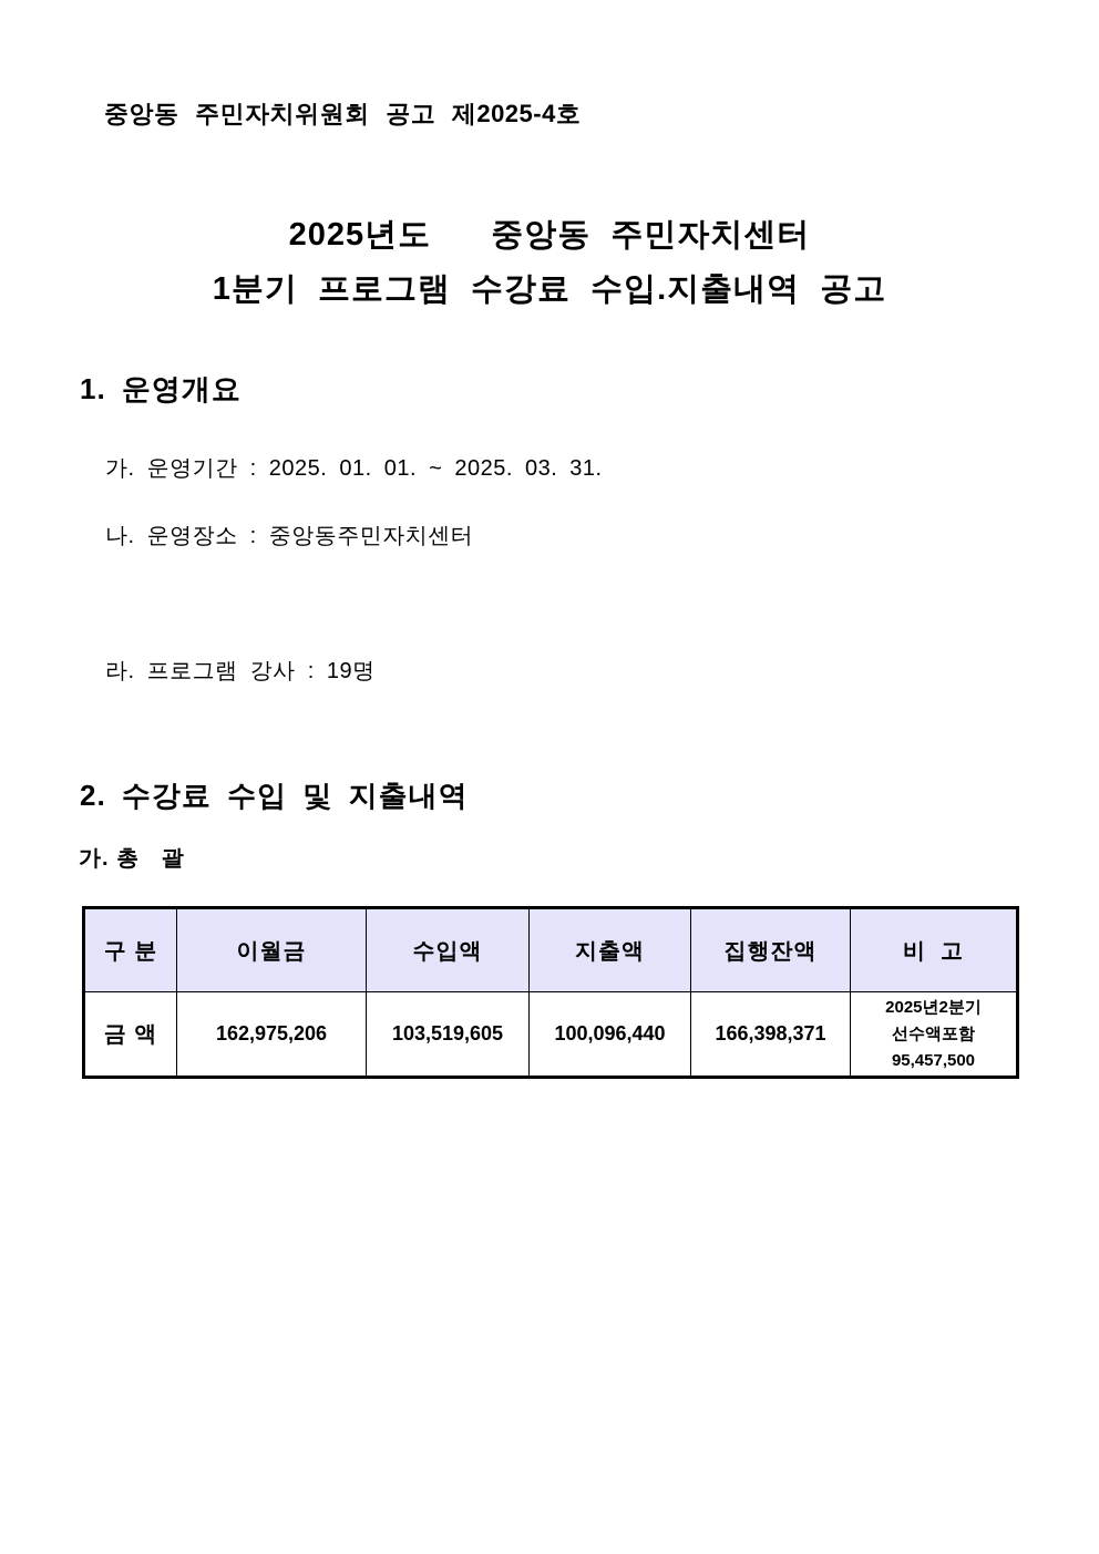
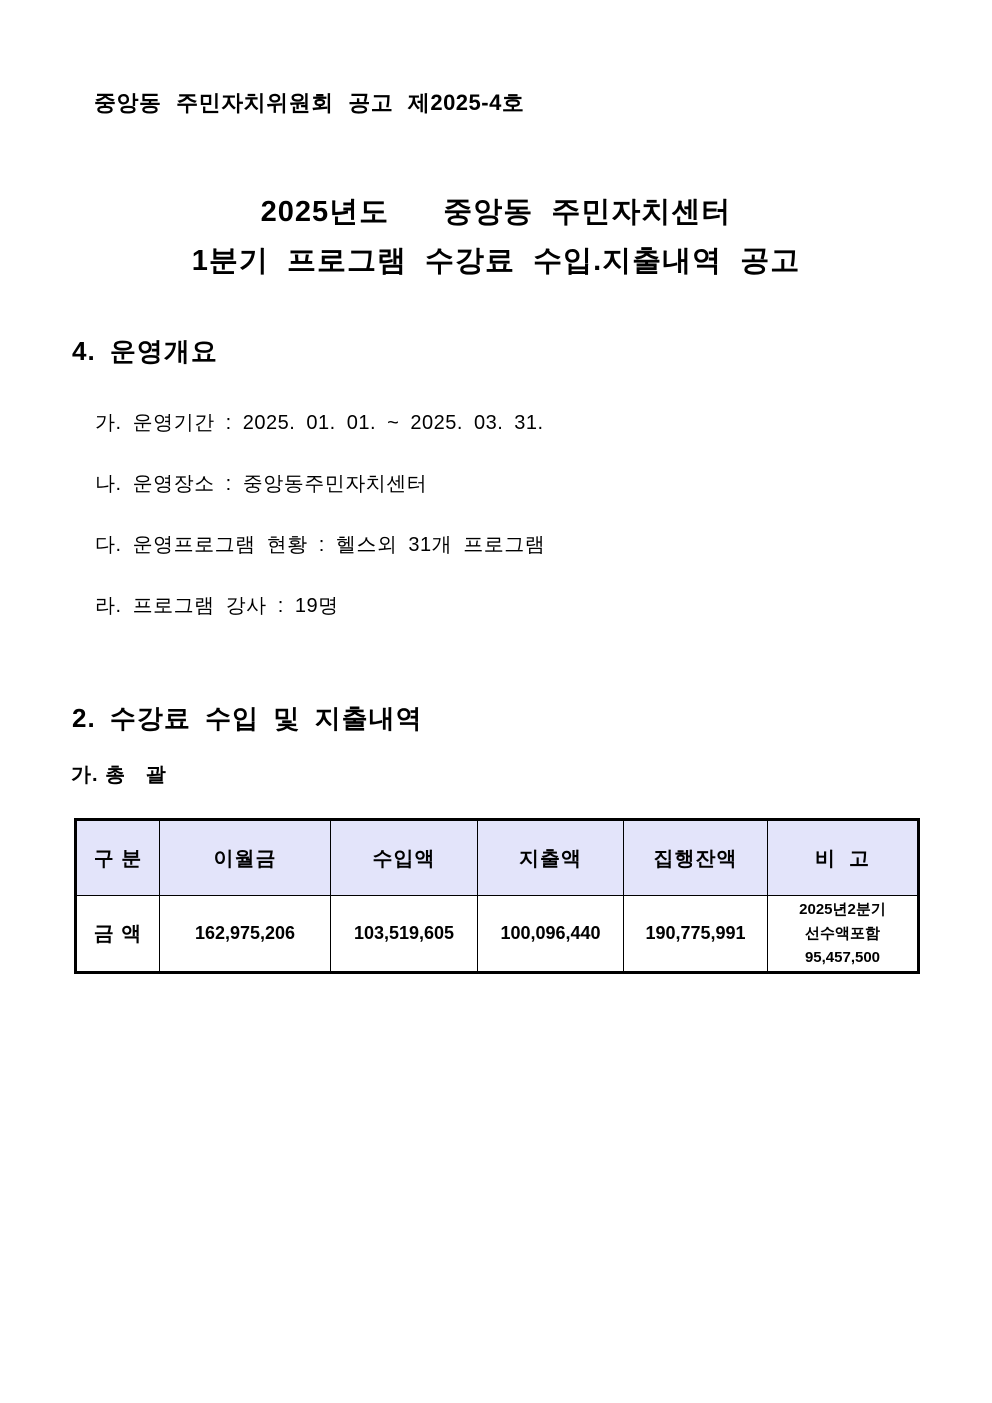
  중앙동 주민자치위원회 공고 제2025-4호
  2025년도 중앙동 주민자치센터
  1분기 프로그램 수강료 수입.지출내역 공고
- 1. 운영개요
+ 4. 운영개요
  가. 운영기간 : 2025. 01. 01. ~ 2025. 03. 31.
  나. 운영장소 : 중앙동주민자치센터
+ 다. 운영프로그램 현황 : 헬스외 31개 프로그램
  라. 프로그램 강사 : 19명
  2. 수강료 수입 및 지출내역
  가. 총 괄
  구 분	이월금	수입액	지출액	집행잔액	비 고
- 금 액	162,975,206	103,519,605	100,096,440	166,398,371	2025년2분기 선수액포함 95,457,500
+ 금 액	162,975,206	103,519,605	100,096,440	190,775,991	2025년2분기 선수액포함 95,457,500
